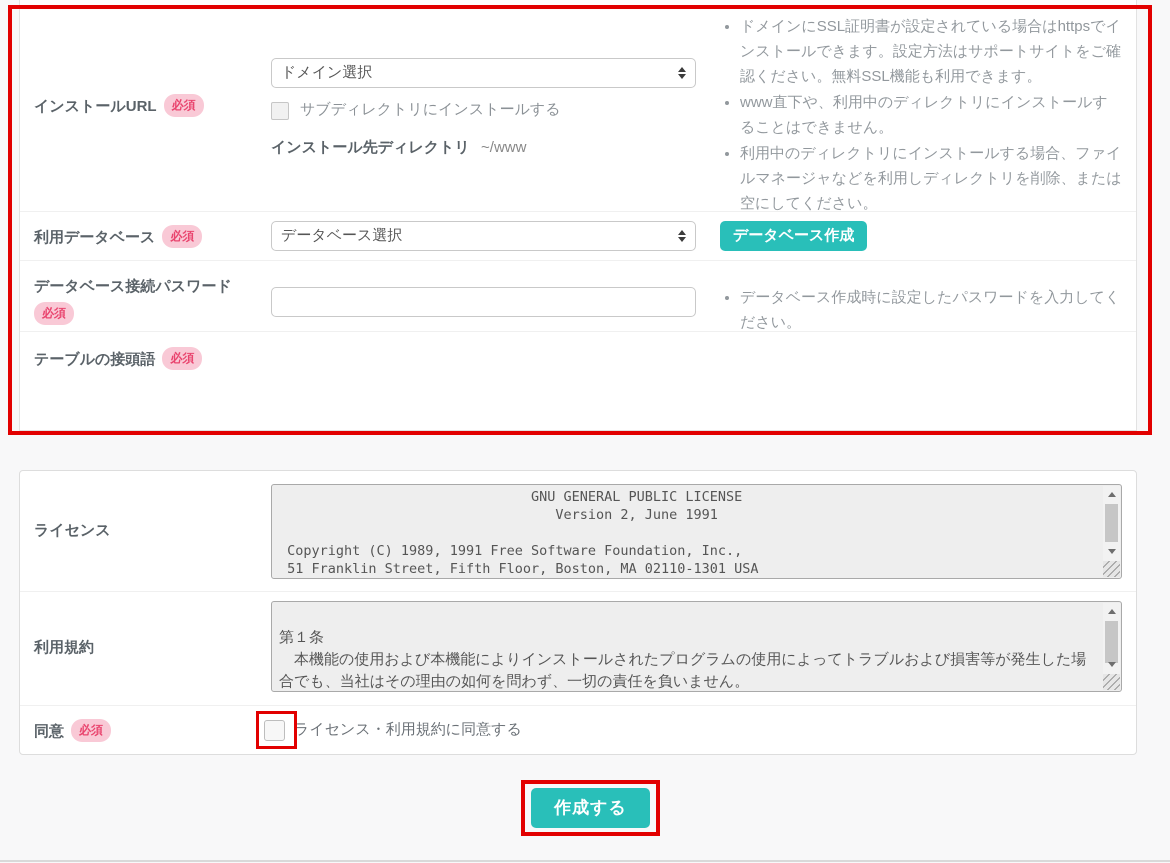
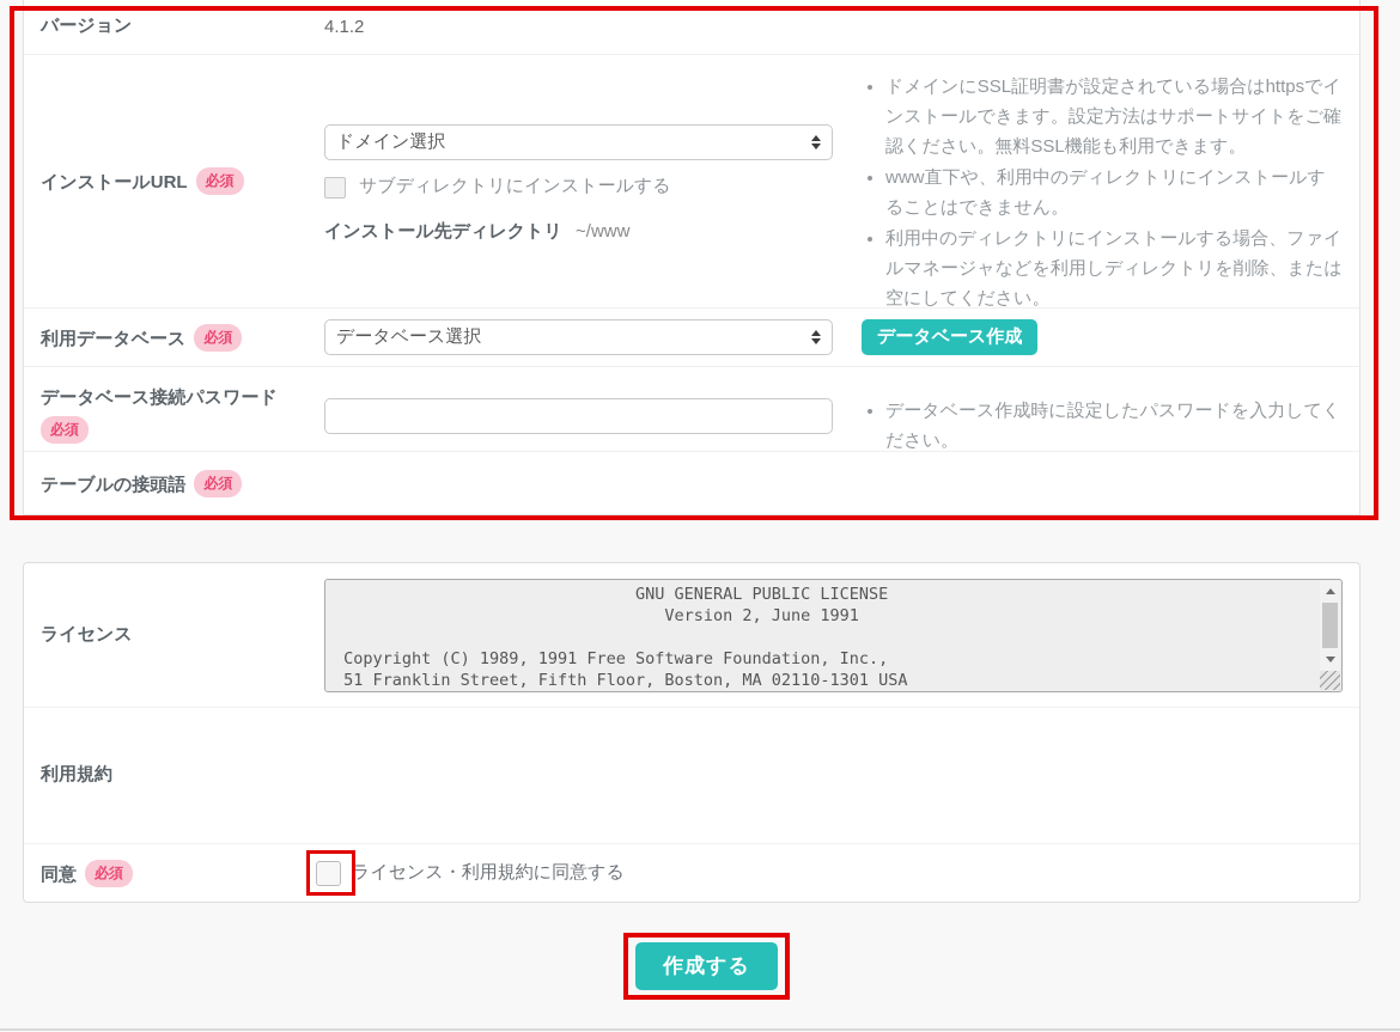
+ バージョン
+ 4.1.2
  インストールURL 必須
  ドメイン選択
  サブディレクトリにインストールする
  インストール先ディレクトリ ~/www
  ドメインにSSL証明書が設定されている場合はhttpsでインストールできます。設定方法はサポートサイトをご確認ください。無料SSL機能も利用できます。
  www直下や、利用中のディレクトリにインストールすることはできません。
  利用中のディレクトリにインストールする場合、ファイルマネージャなどを利用しディレクトリを削除、または空にしてください。
  利用データベース 必須
  データベース選択
  データベース作成
  データベース接続パスワード
  必須
  データベース作成時に設定したパスワードを入力してください。
  テーブルの接頭語 必須
  ライセンス
  GNU GENERAL PUBLIC LICENSE
  Version 2, June 1991
  Copyright (C) 1989, 1991 Free Software Foundation, Inc.,
  51 Franklin Street, Fifth Floor, Boston, MA 02110-1301 USA
  利用規約
- 第１条
- 本機能の使用および本機能によりインストールされたプログラムの使用によってトラブルおよび損害等が発生した場合でも、当社はその理由の如何を問わず、一切の責任を負いません。
  同意 必須
  ライセンス・利用規約に同意する
  作成する
